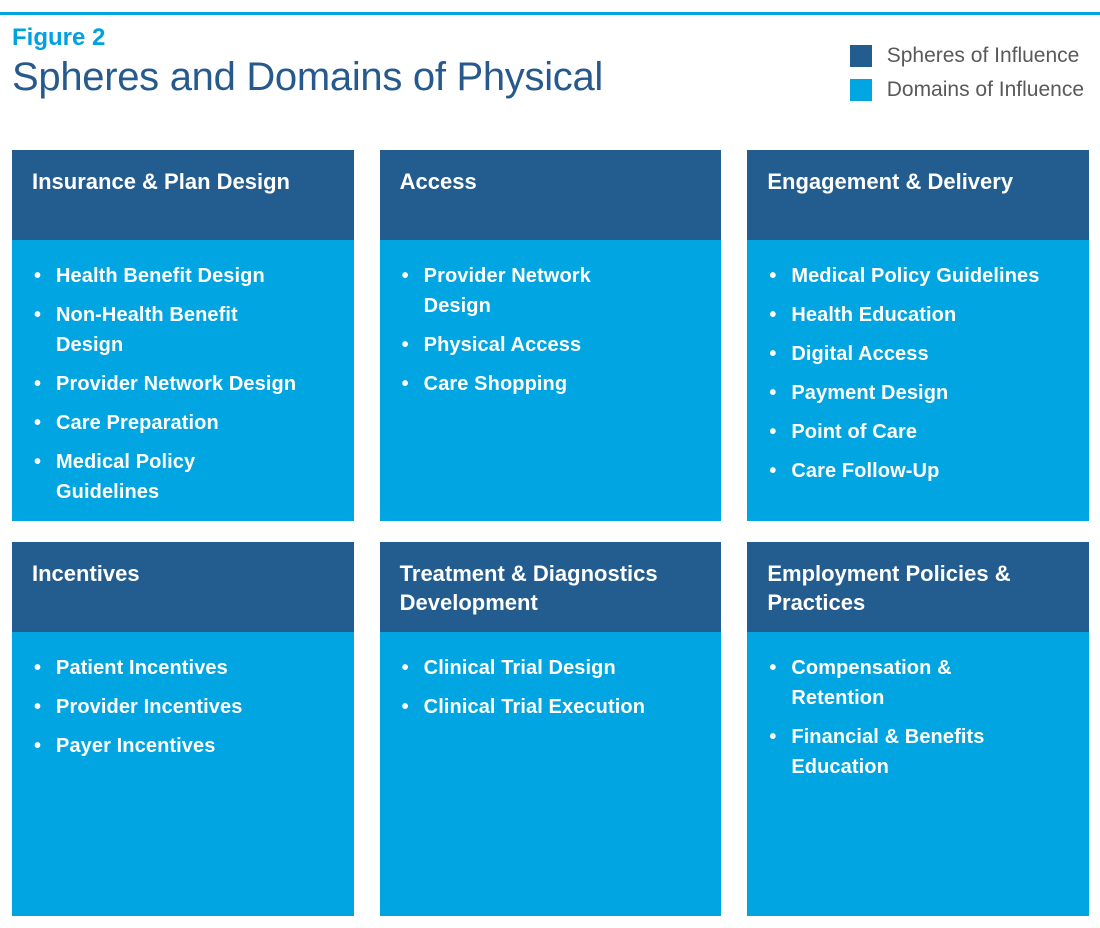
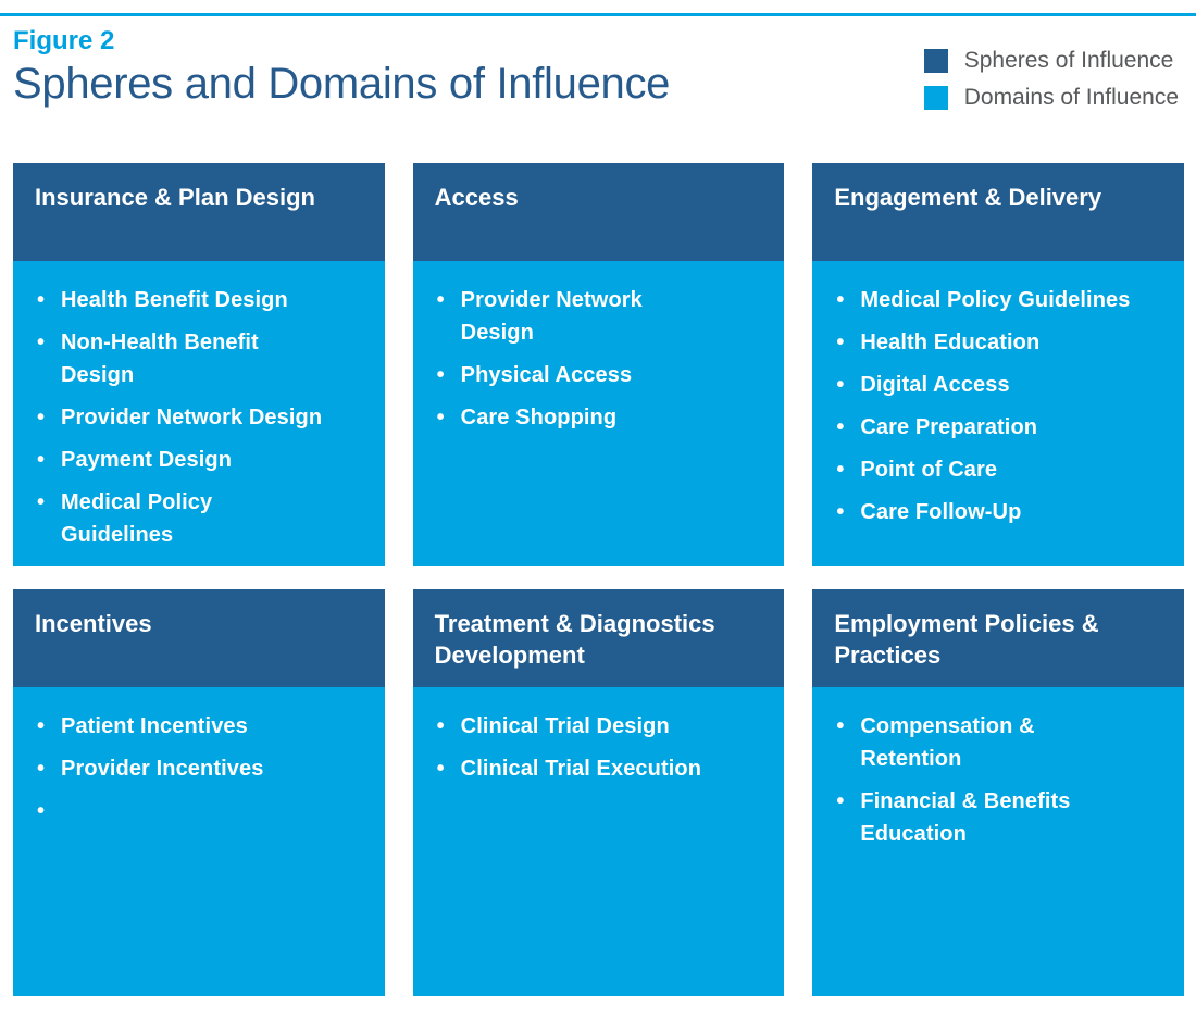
  Figure 2
- Spheres and Domains of Physical
+ Spheres and Domains of Influence
  Spheres of Influence
  Domains of Influence
  Insurance & Plan Design
  •
  Health Benefit Design
  •
  Non-Health Benefit
  Design
  •
  Provider Network Design
  •
- Care Preparation
+ Payment Design
  •
  Medical Policy
  Guidelines
  Access
  •
  Provider Network
  Design
  •
  Physical Access
  •
  Care Shopping
  Engagement & Delivery
  •
  Medical Policy Guidelines
  •
  Health Education
  •
  Digital Access
  •
- Payment Design
+ Care Preparation
  •
  Point of Care
  •
  Care Follow-Up
  Incentives
  •
  Patient Incentives
  •
  Provider Incentives
  •
- Payer Incentives
  Treatment & Diagnostics Development
  •
  Clinical Trial Design
  •
  Clinical Trial Execution
  Employment Policies & Practices
  •
  Compensation &
  Retention
  •
  Financial & Benefits
  Education
